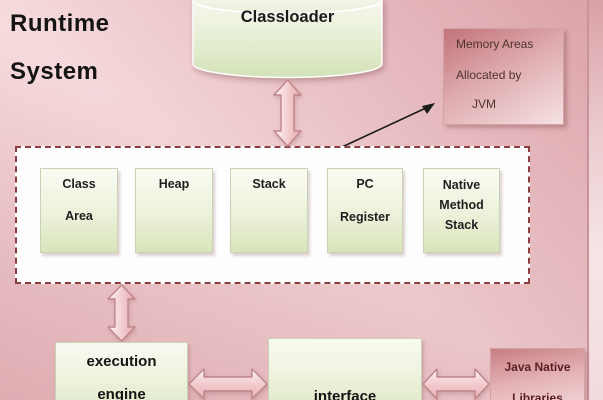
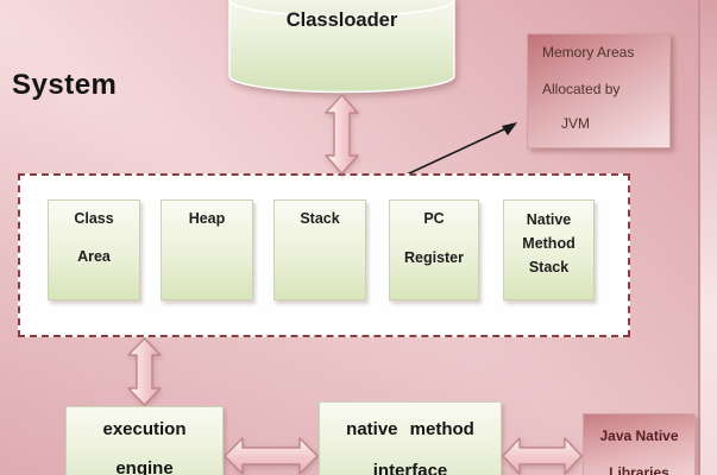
- Runtime
  System
  Classloader
  Memory Areas
  Allocated by
  JVM
  Class
  Area
  Heap
  Stack
  PC
  Register
  Native
  Method
  Stack
  execution
  engine
+ native method
  interface
  Java Native
  Libraries
